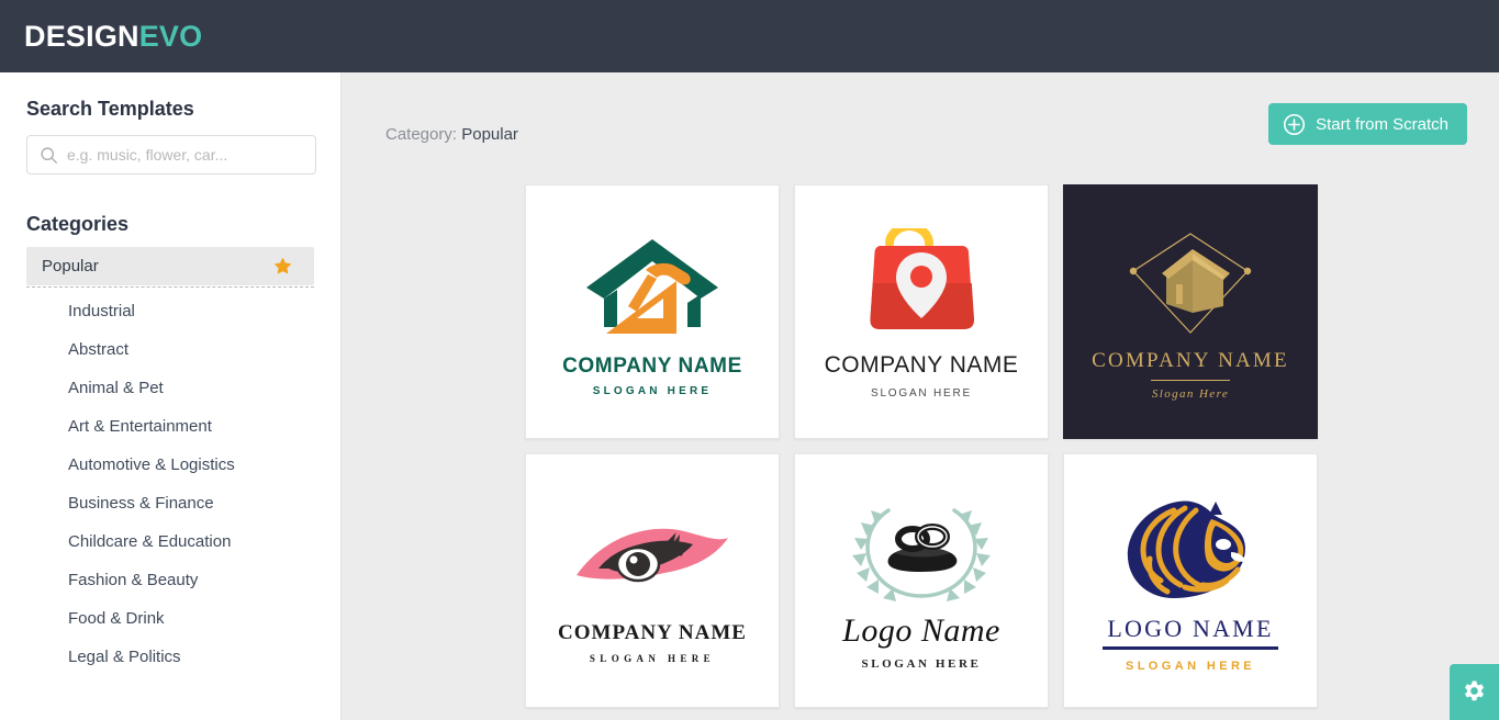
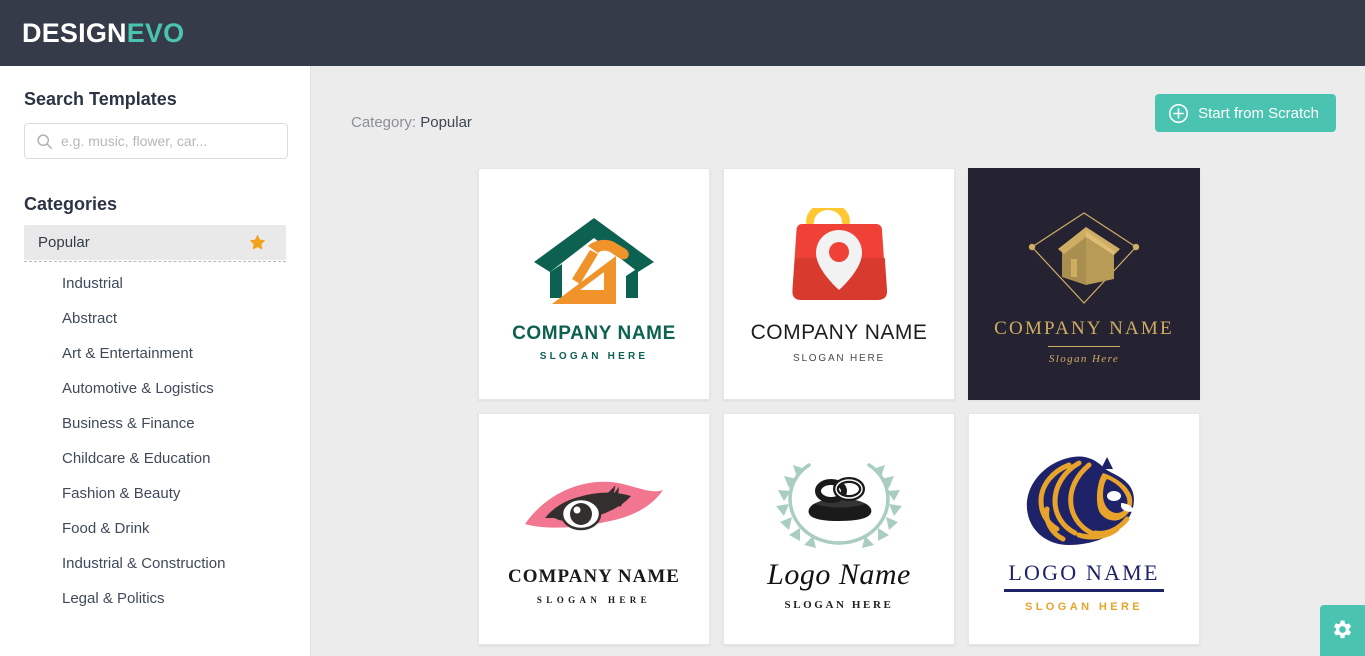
  DESIGNEVO
  Search Templates
  e.g. music, flower, car...
  Categories
  Popular
  Industrial
  Abstract
- Animal & Pet
  Art & Entertainment
  Automotive & Logistics
  Business & Finance
  Childcare & Education
  Fashion & Beauty
  Food & Drink
+ Industrial & Construction
  Legal & Politics
  Category: Popular
  Start from Scratch
  COMPANY NAME
  SLOGAN HERE
  COMPANY NAME
  SLOGAN HERE
  COMPANY NAME
  Slogan Here
  COMPANY NAME
  SLOGAN HERE
  Logo Name
  SLOGAN HERE
  LOGO NAME
  SLOGAN HERE
